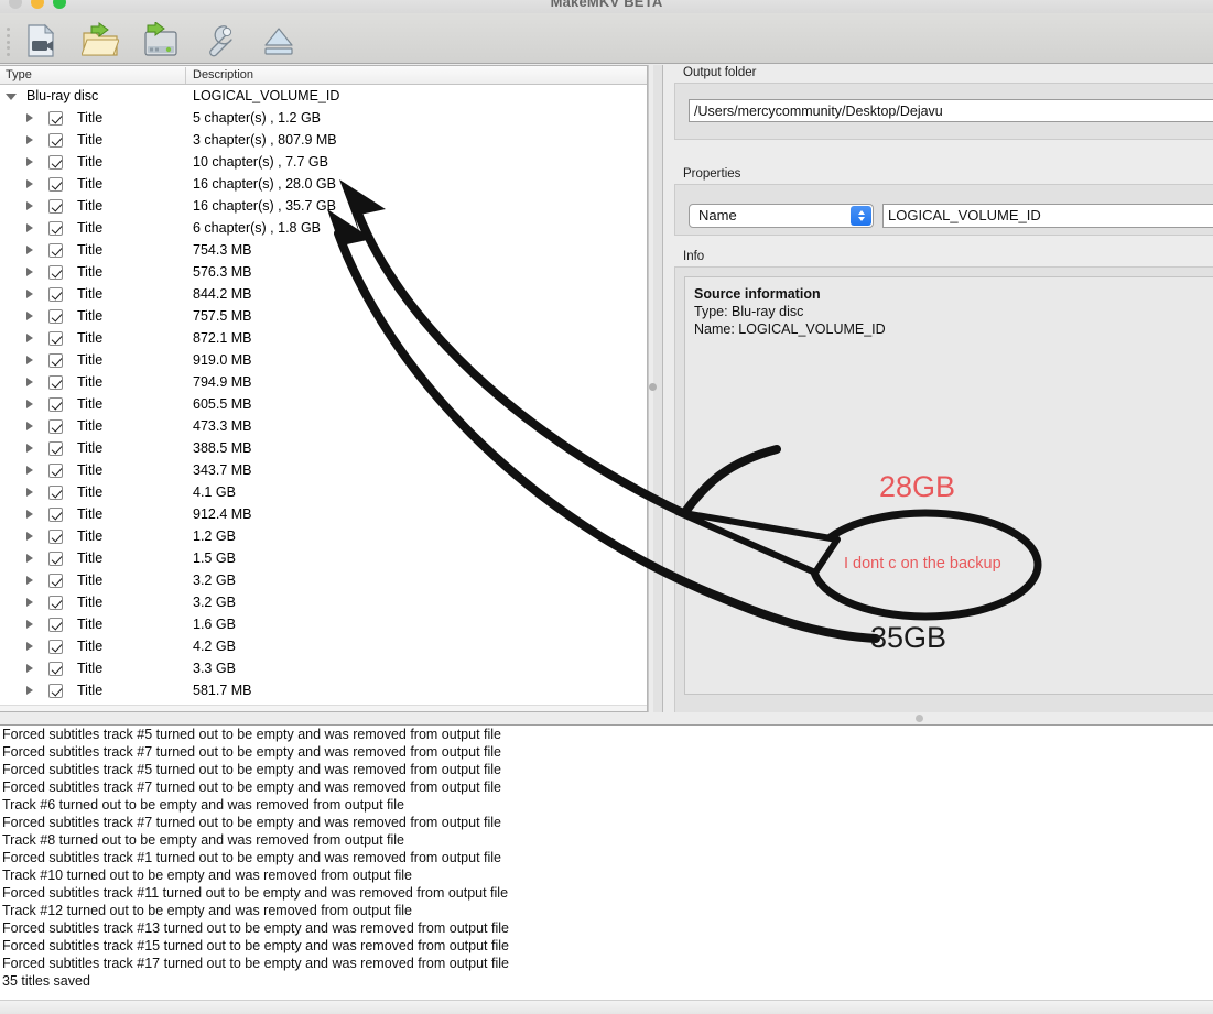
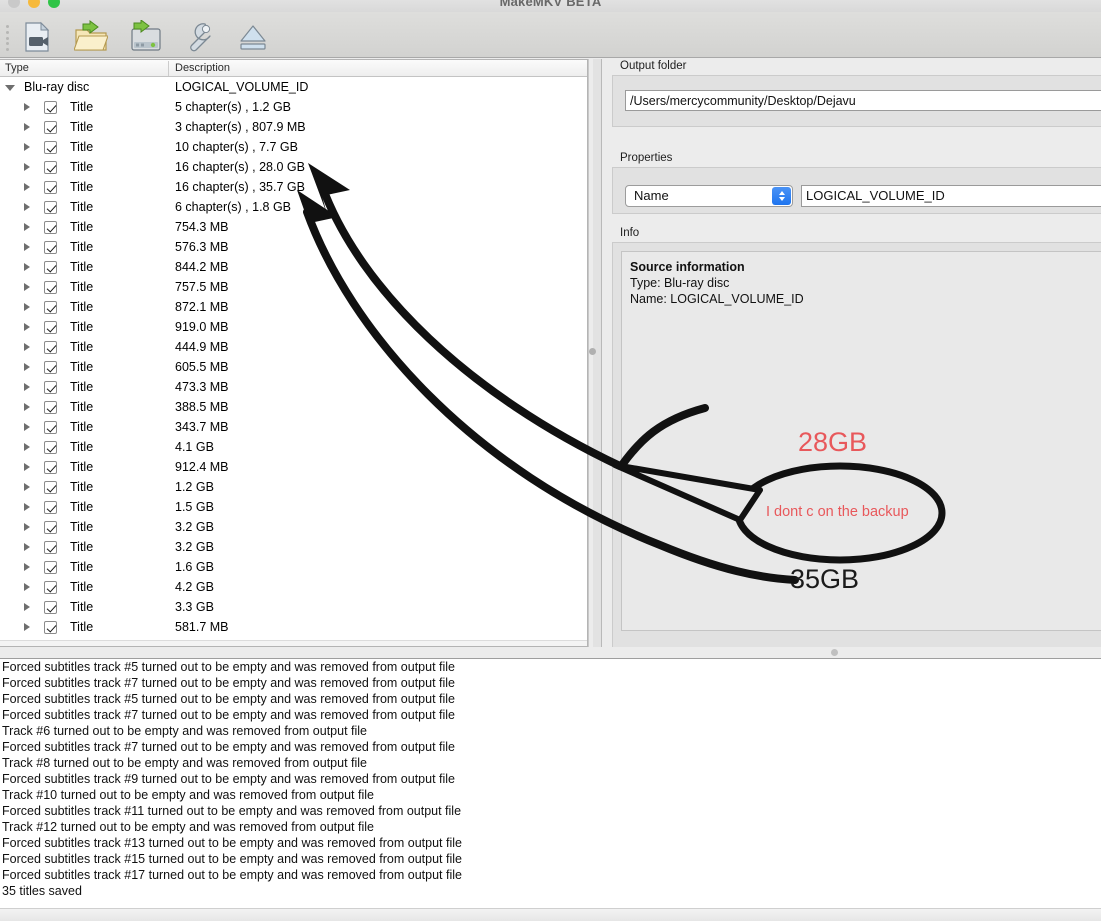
  MakeMKV BETA
  Type
  Description
  Blu-ray disc
  LOGICAL_VOLUME_ID
  Title
  5 chapter(s) , 1.2 GB
  Title
  3 chapter(s) , 807.9 MB
  Title
  10 chapter(s) , 7.7 GB
  Title
  16 chapter(s) , 28.0 GB
  Title
  16 chapter(s) , 35.7 GB
  Title
  6 chapter(s) , 1.8 GB
  Title
  754.3 MB
  Title
  576.3 MB
  Title
  844.2 MB
  Title
  757.5 MB
  Title
  872.1 MB
  Title
  919.0 MB
  Title
- 794.9 MB
+ 444.9 MB
  Title
  605.5 MB
  Title
  473.3 MB
  Title
  388.5 MB
  Title
  343.7 MB
  Title
  4.1 GB
  Title
  912.4 MB
  Title
  1.2 GB
  Title
  1.5 GB
  Title
  3.2 GB
  Title
  3.2 GB
  Title
  1.6 GB
  Title
  4.2 GB
  Title
  3.3 GB
  Title
  581.7 MB
  Output folder
  /Users/mercycommunity/Desktop/Dejavu
  Properties
  Name
  LOGICAL_VOLUME_ID
  Info
  Source information
  Type: Blu-ray disc
  Name: LOGICAL_VOLUME_ID
  Forced subtitles track #5 turned out to be empty and was removed from output file
  Forced subtitles track #7 turned out to be empty and was removed from output file
  Forced subtitles track #5 turned out to be empty and was removed from output file
  Forced subtitles track #7 turned out to be empty and was removed from output file
  Track #6 turned out to be empty and was removed from output file
  Forced subtitles track #7 turned out to be empty and was removed from output file
  Track #8 turned out to be empty and was removed from output file
- Forced subtitles track #1 turned out to be empty and was removed from output file
+ Forced subtitles track #9 turned out to be empty and was removed from output file
  Track #10 turned out to be empty and was removed from output file
  Forced subtitles track #11 turned out to be empty and was removed from output file
  Track #12 turned out to be empty and was removed from output file
  Forced subtitles track #13 turned out to be empty and was removed from output file
  Forced subtitles track #15 turned out to be empty and was removed from output file
  Forced subtitles track #17 turned out to be empty and was removed from output file
  35 titles saved
  28GB
  35GB
  I dont c on the backup
